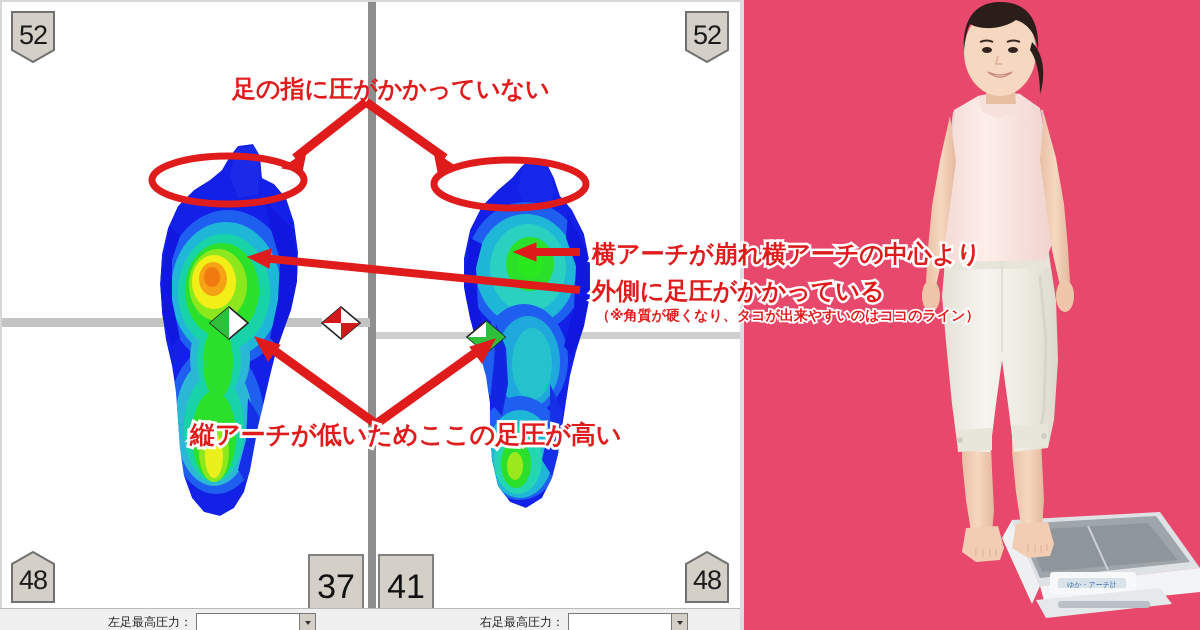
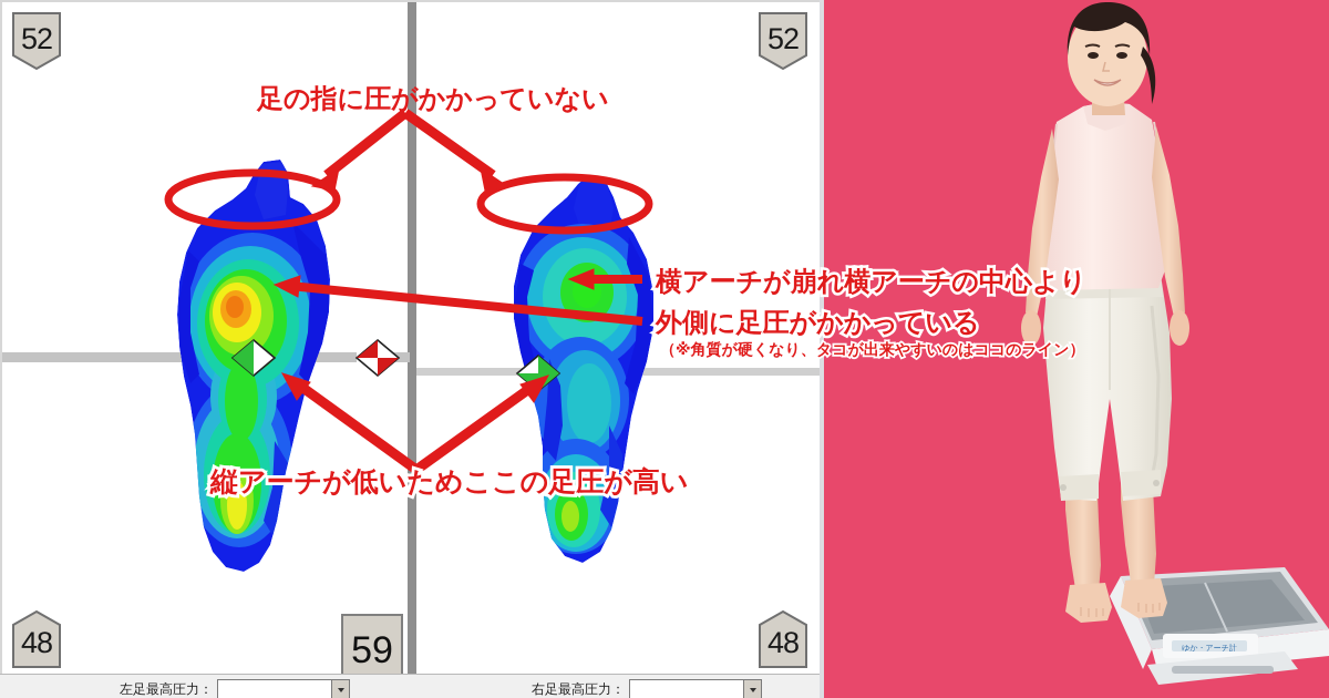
  52
  52
  48
  48
- 37
+ 59
- 41
  左足最高圧力：
  右足最高圧力：
  足の指に圧がかかっていない
  横アーチが崩れ横アーチの中心より
  外側に足圧がかかっている
  （※角質が硬くなり、タコが出来やすいのはココのライン）
  縦アーチが低いためここの足圧が高い
